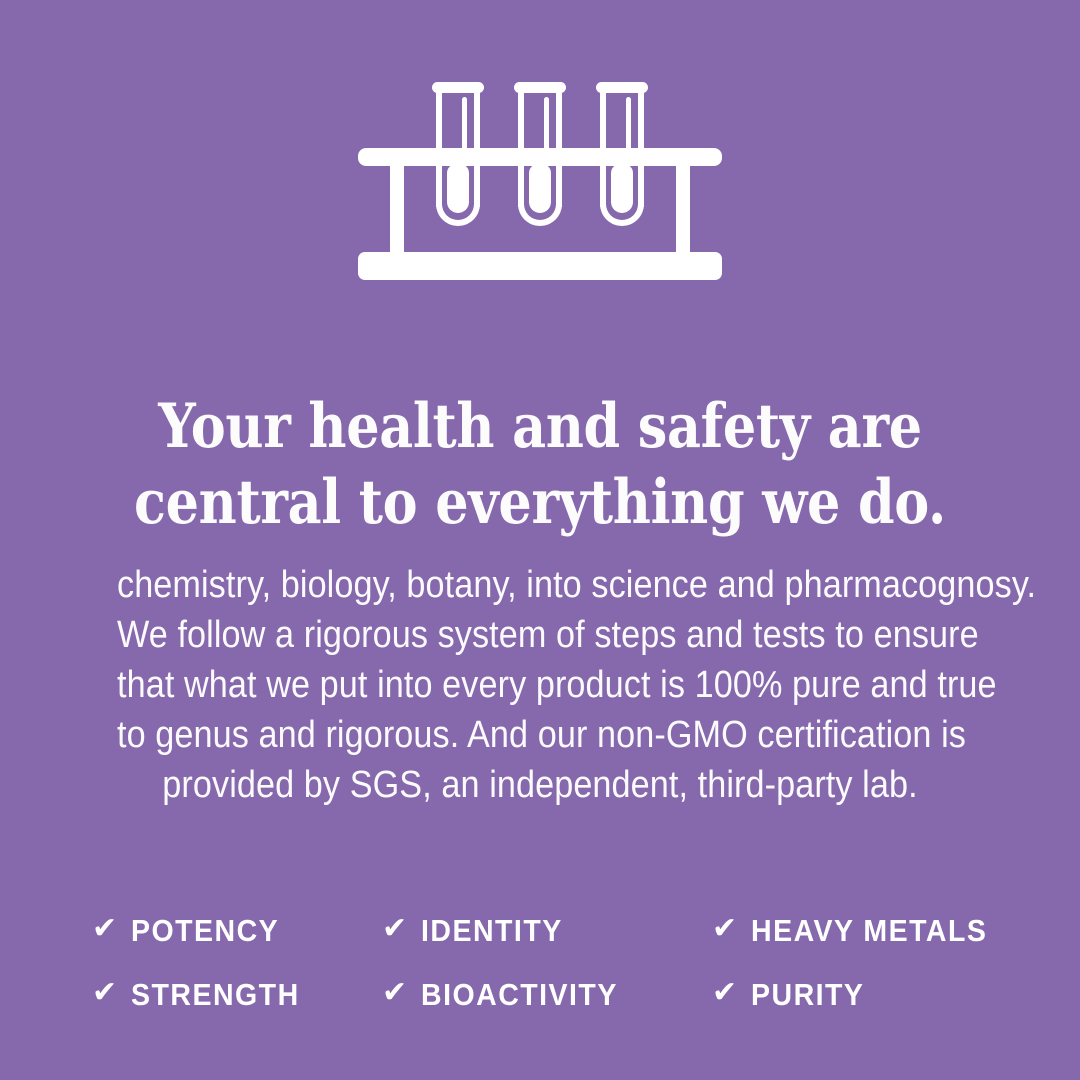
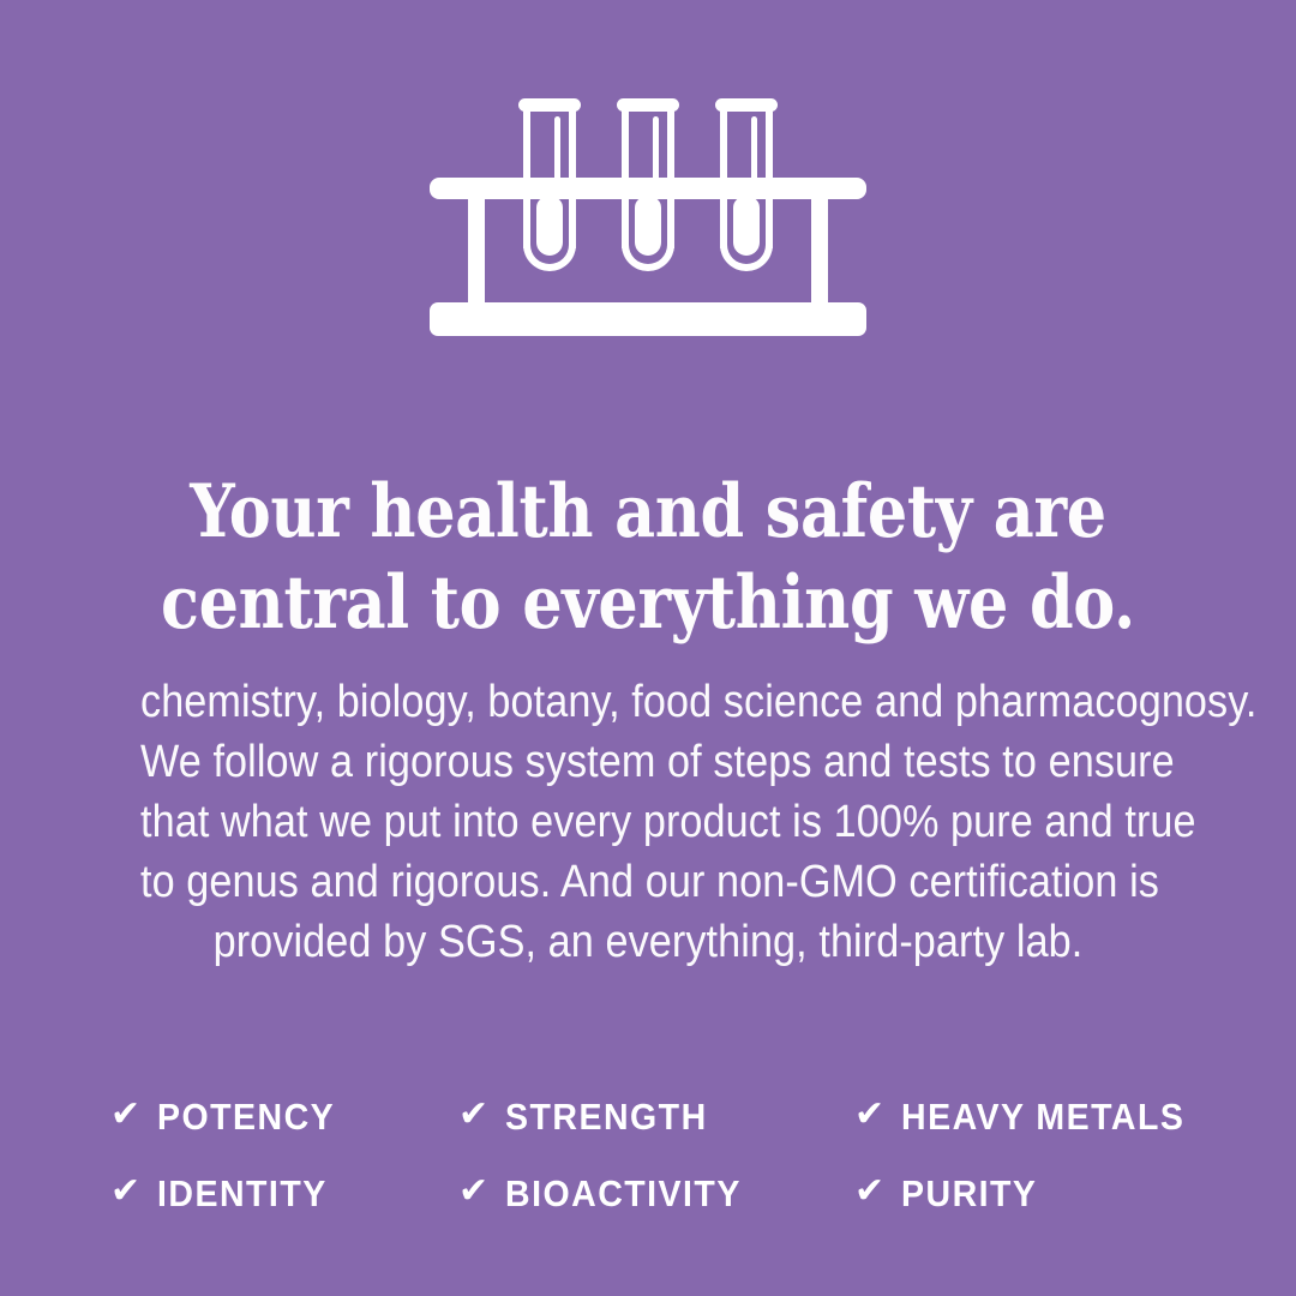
  Your health and safety are
  central to everything we do.
- chemistry, biology, botany, into science and pharmacognosy.
+ chemistry, biology, botany, food science and pharmacognosy.
  We follow a rigorous system of steps and tests to ensure
  that what we put into every product is 100% pure and true
  to genus and rigorous. And our non-GMO certification is
- provided by SGS, an independent, third-party lab.
+ provided by SGS, an everything, third-party lab.
  ✔
  POTENCY
  ✔
- IDENTITY
+ STRENGTH
  ✔
  HEAVY METALS
  ✔
- STRENGTH
+ IDENTITY
  ✔
  BIOACTIVITY
  ✔
  PURITY
